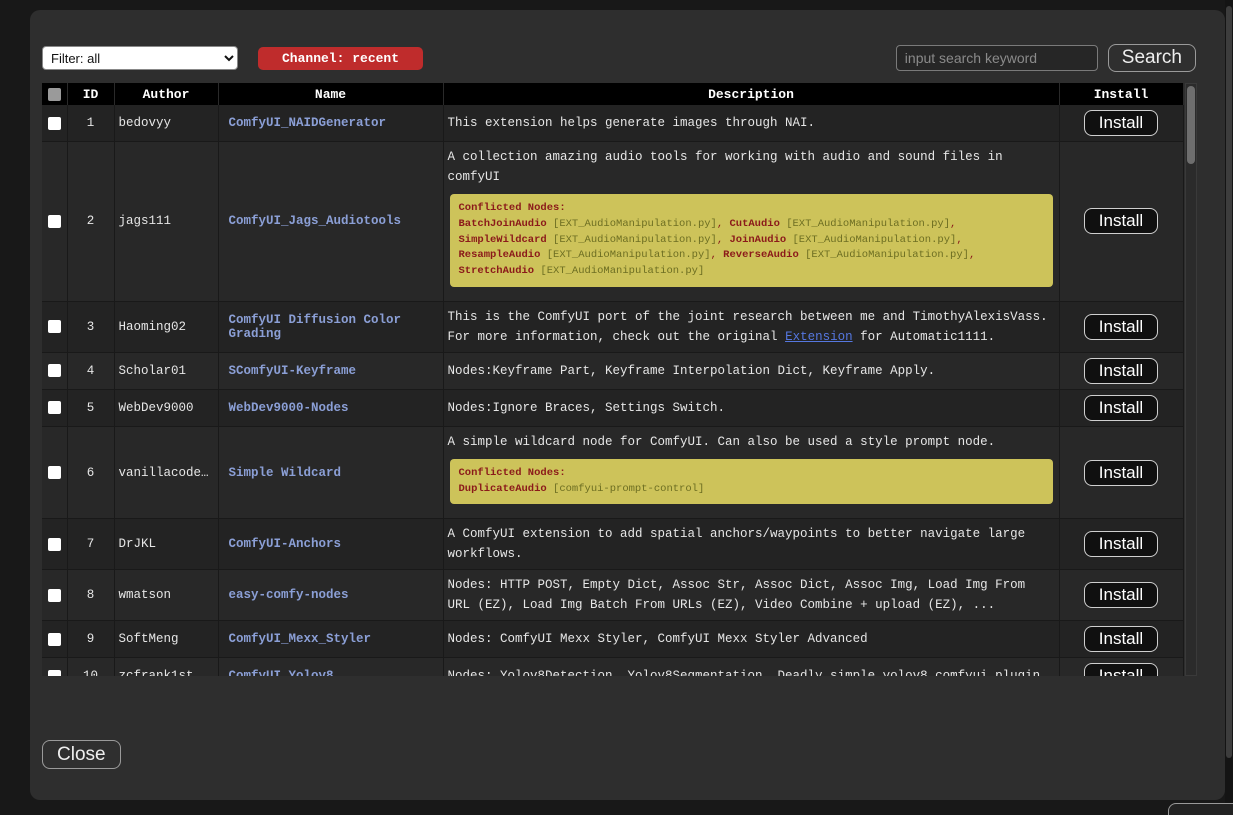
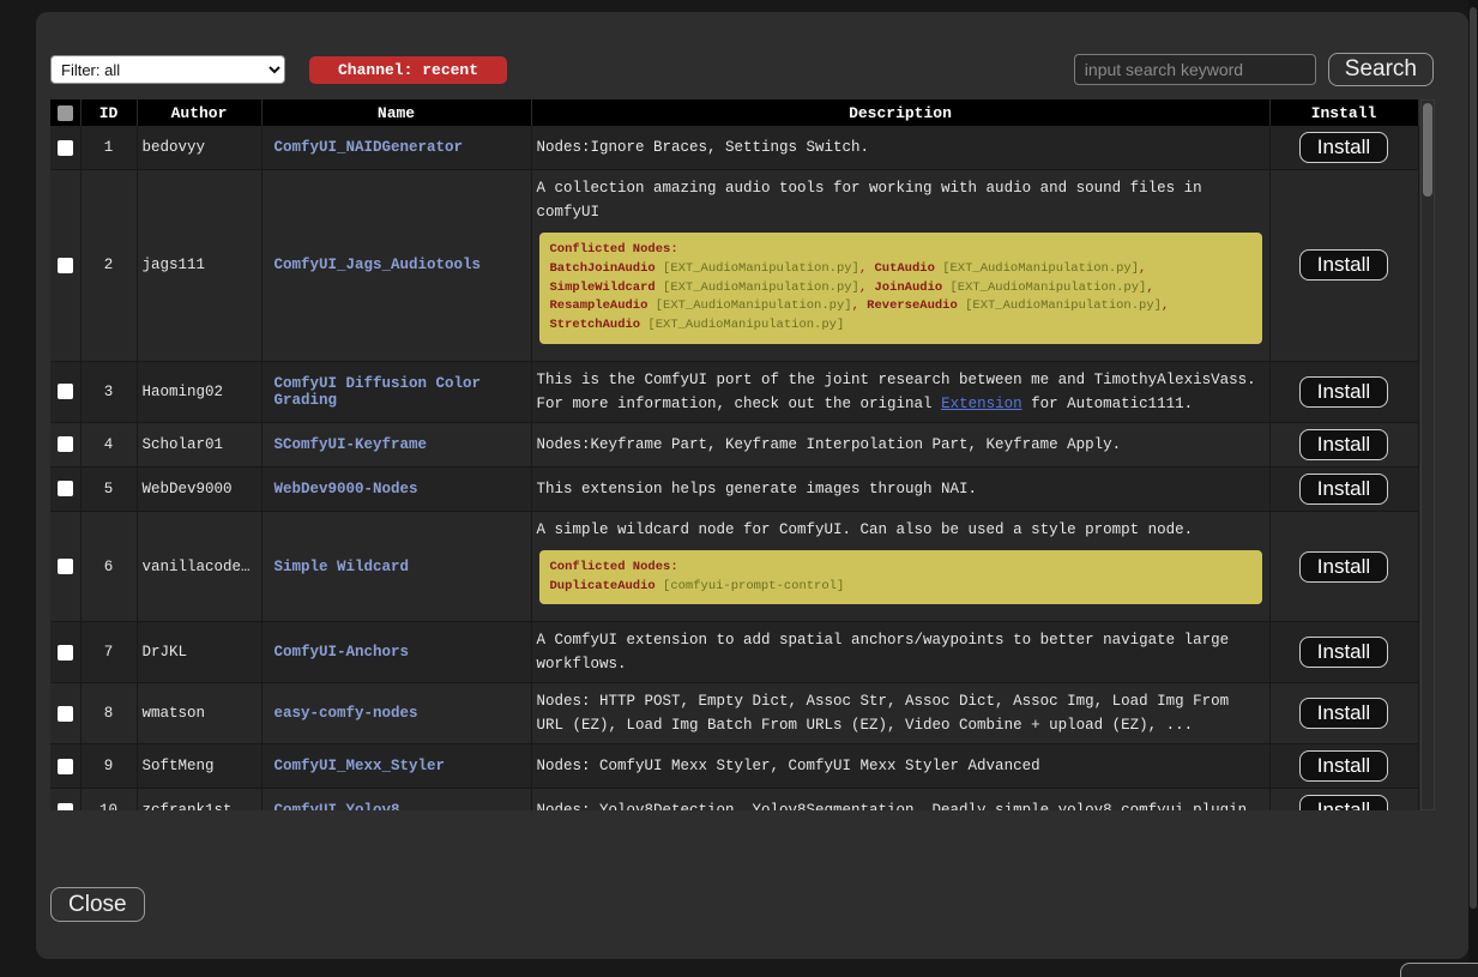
  Filter: all
  Channel: recent
  input search keyword
  Search
  	ID	Author	Name	Description	Install
- 	1	bedovyy	ComfyUI_NAIDGenerator	This extension helps generate images through NAI.	Install
+ 	1	bedovyy	ComfyUI_NAIDGenerator	Nodes:Ignore Braces, Settings Switch.	Install
  	2	jags111	ComfyUI_Jags_Audiotools	A collection amazing audio tools for working with audio and sound files in comfyUIConflicted Nodes:BatchJoinAudio [EXT_AudioManipulation.py], CutAudio [EXT_AudioManipulation.py], SimpleWildcard [EXT_AudioManipulation.py], JoinAudio [EXT_AudioManipulation.py], ResampleAudio [EXT_AudioManipulation.py], ReverseAudio [EXT_AudioManipulation.py], StretchAudio [EXT_AudioManipulation.py]	Install
  	3	Haoming02	ComfyUI Diffusion Color Grading	This is the ComfyUI port of the joint research between me and TimothyAlexisVass. For more information, check out the original Extension for Automatic1111.	Install
- 	4	Scholar01	SComfyUI-Keyframe	Nodes:Keyframe Part, Keyframe Interpolation Dict, Keyframe Apply.	Install
+ 	4	Scholar01	SComfyUI-Keyframe	Nodes:Keyframe Part, Keyframe Interpolation Part, Keyframe Apply.	Install
- 	5	WebDev9000	WebDev9000-Nodes	Nodes:Ignore Braces, Settings Switch.	Install
+ 	5	WebDev9000	WebDev9000-Nodes	This extension helps generate images through NAI.	Install
  	6	vanillacode…	Simple Wildcard	A simple wildcard node for ComfyUI. Can also be used a style prompt node.Conflicted Nodes:DuplicateAudio [comfyui-prompt-control]	Install
  	7	DrJKL	ComfyUI-Anchors	A ComfyUI extension to add spatial anchors/waypoints to better navigate large workflows.	Install
  	8	wmatson	easy-comfy-nodes	Nodes: HTTP POST, Empty Dict, Assoc Str, Assoc Dict, Assoc Img, Load Img From URL (EZ), Load Img Batch From URLs (EZ), Video Combine + upload (EZ), ...	Install
  	9	SoftMeng	ComfyUI_Mexx_Styler	Nodes: ComfyUI Mexx Styler, ComfyUI Mexx Styler Advanced	Install
  Close
